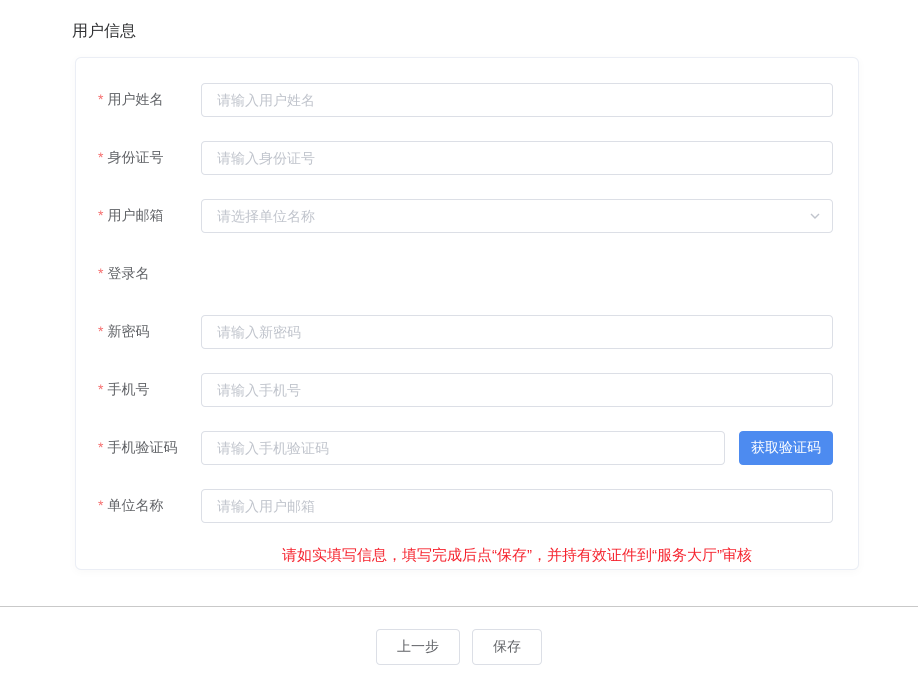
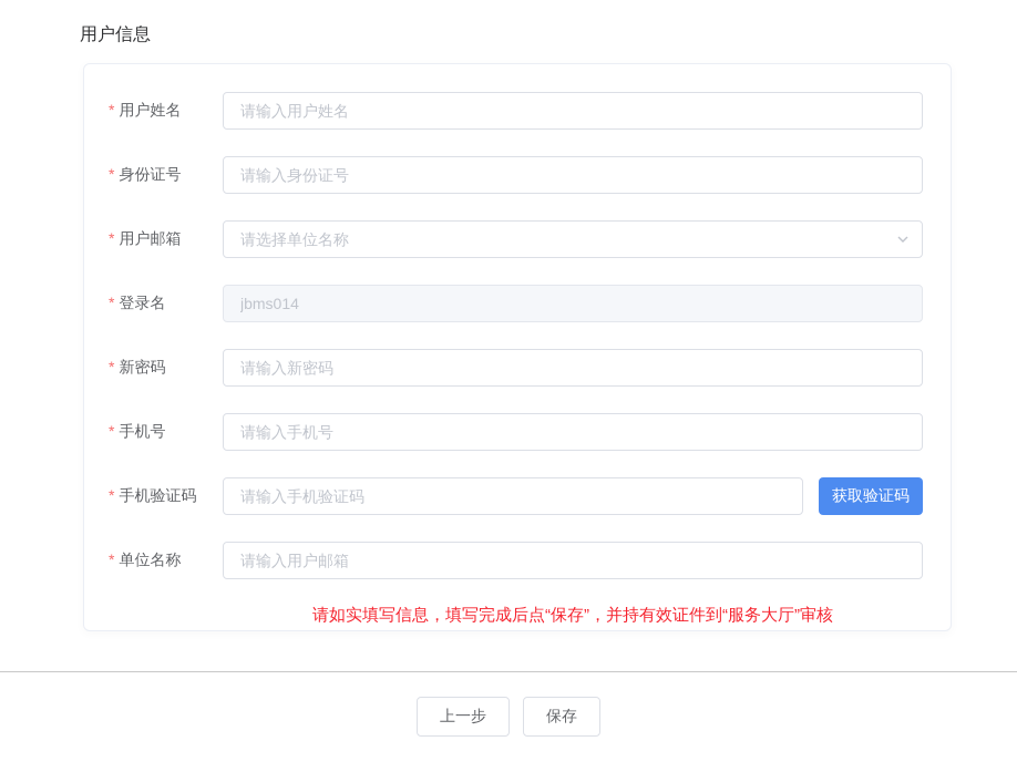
  用户信息
  * 用户姓名
  请输入用户姓名
  * 身份证号
  请输入身份证号
  * 用户邮箱
  请选择单位名称
  * 登录名
+ jbms014
  * 新密码
  请输入新密码
  * 手机号
  请输入手机号
  * 手机验证码
  请输入手机验证码
  获取验证码
  * 单位名称
  请输入用户邮箱
  请如实填写信息，填写完成后点“保存”，并持有效证件到“服务大厅”审核
  上一步
  保存
